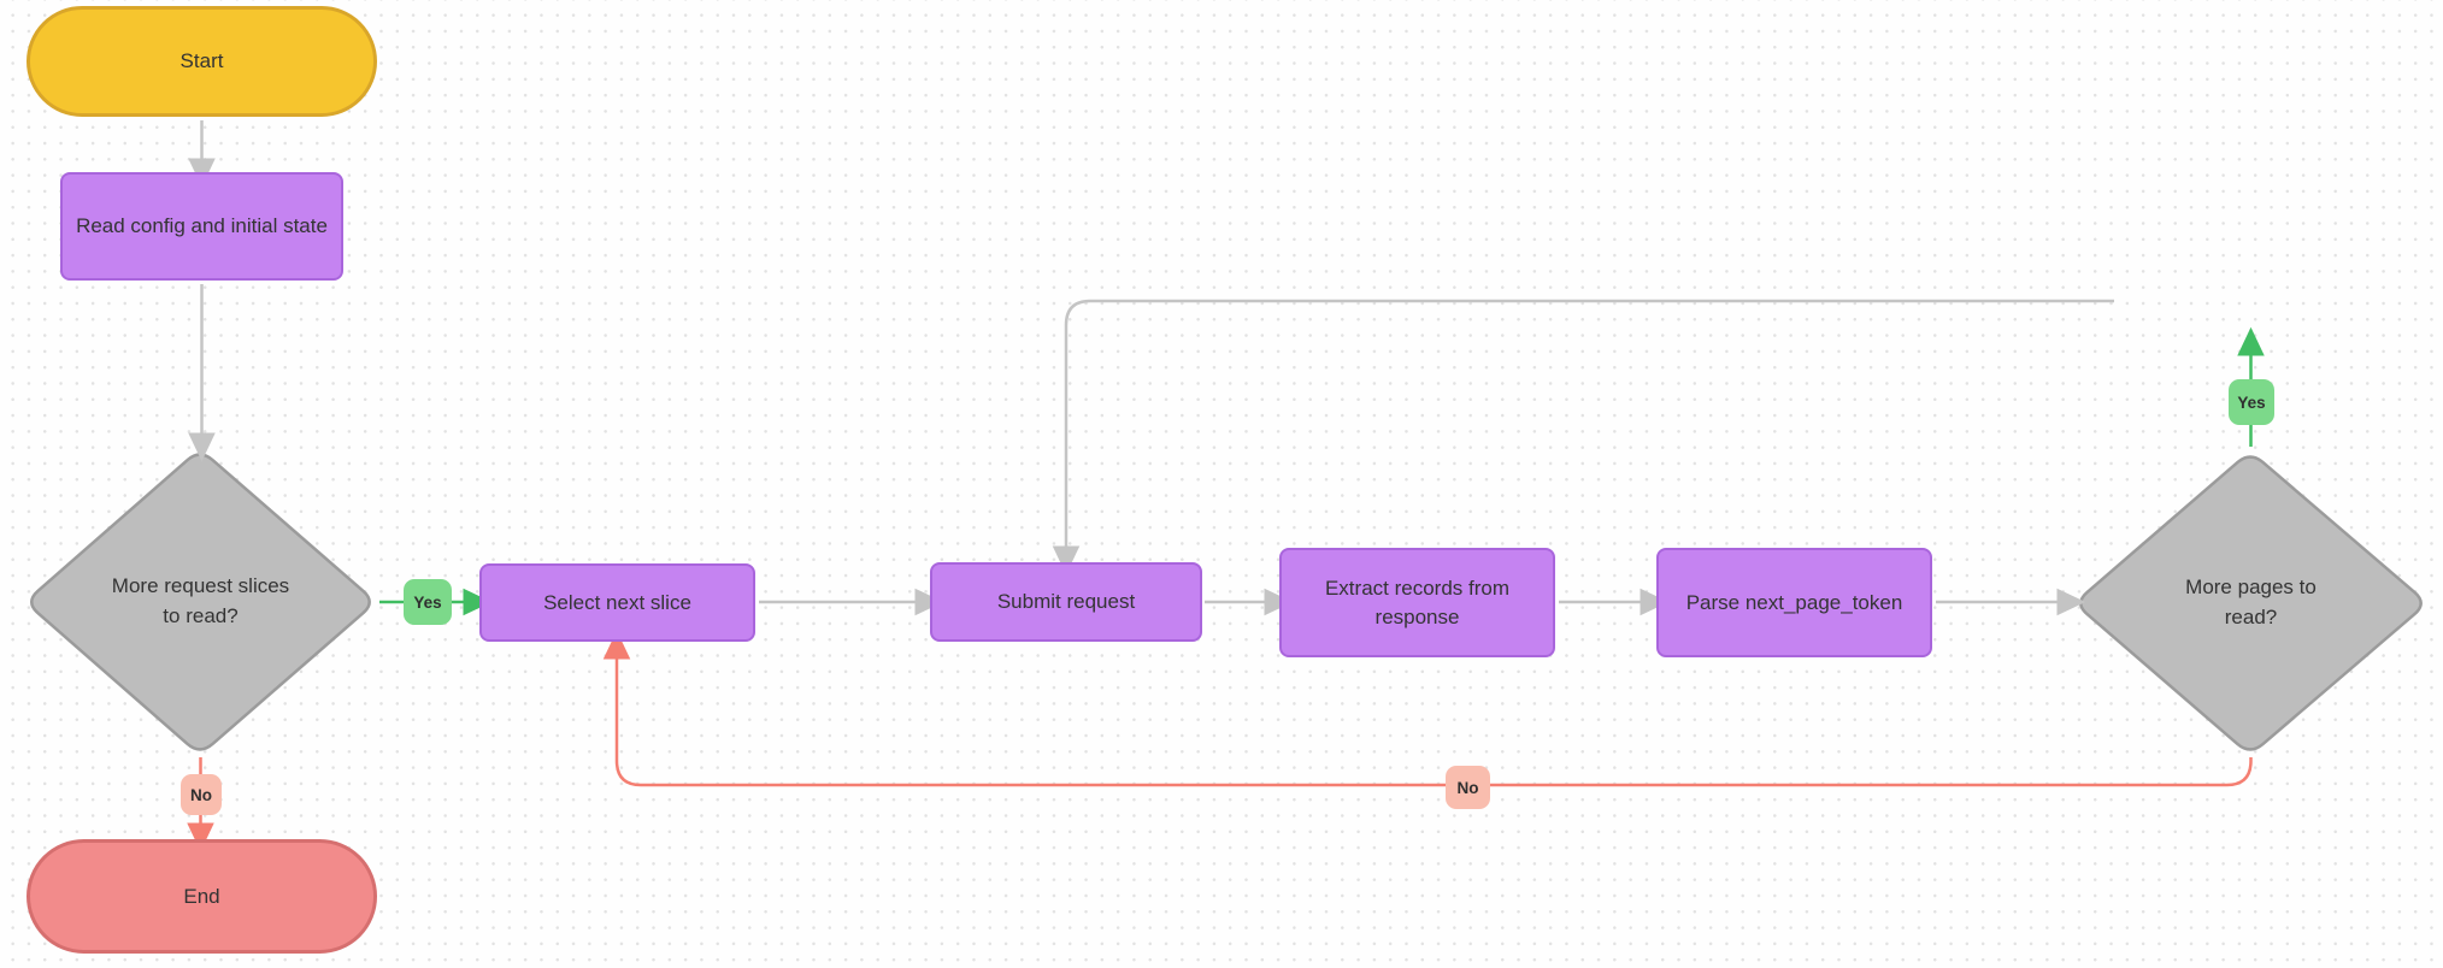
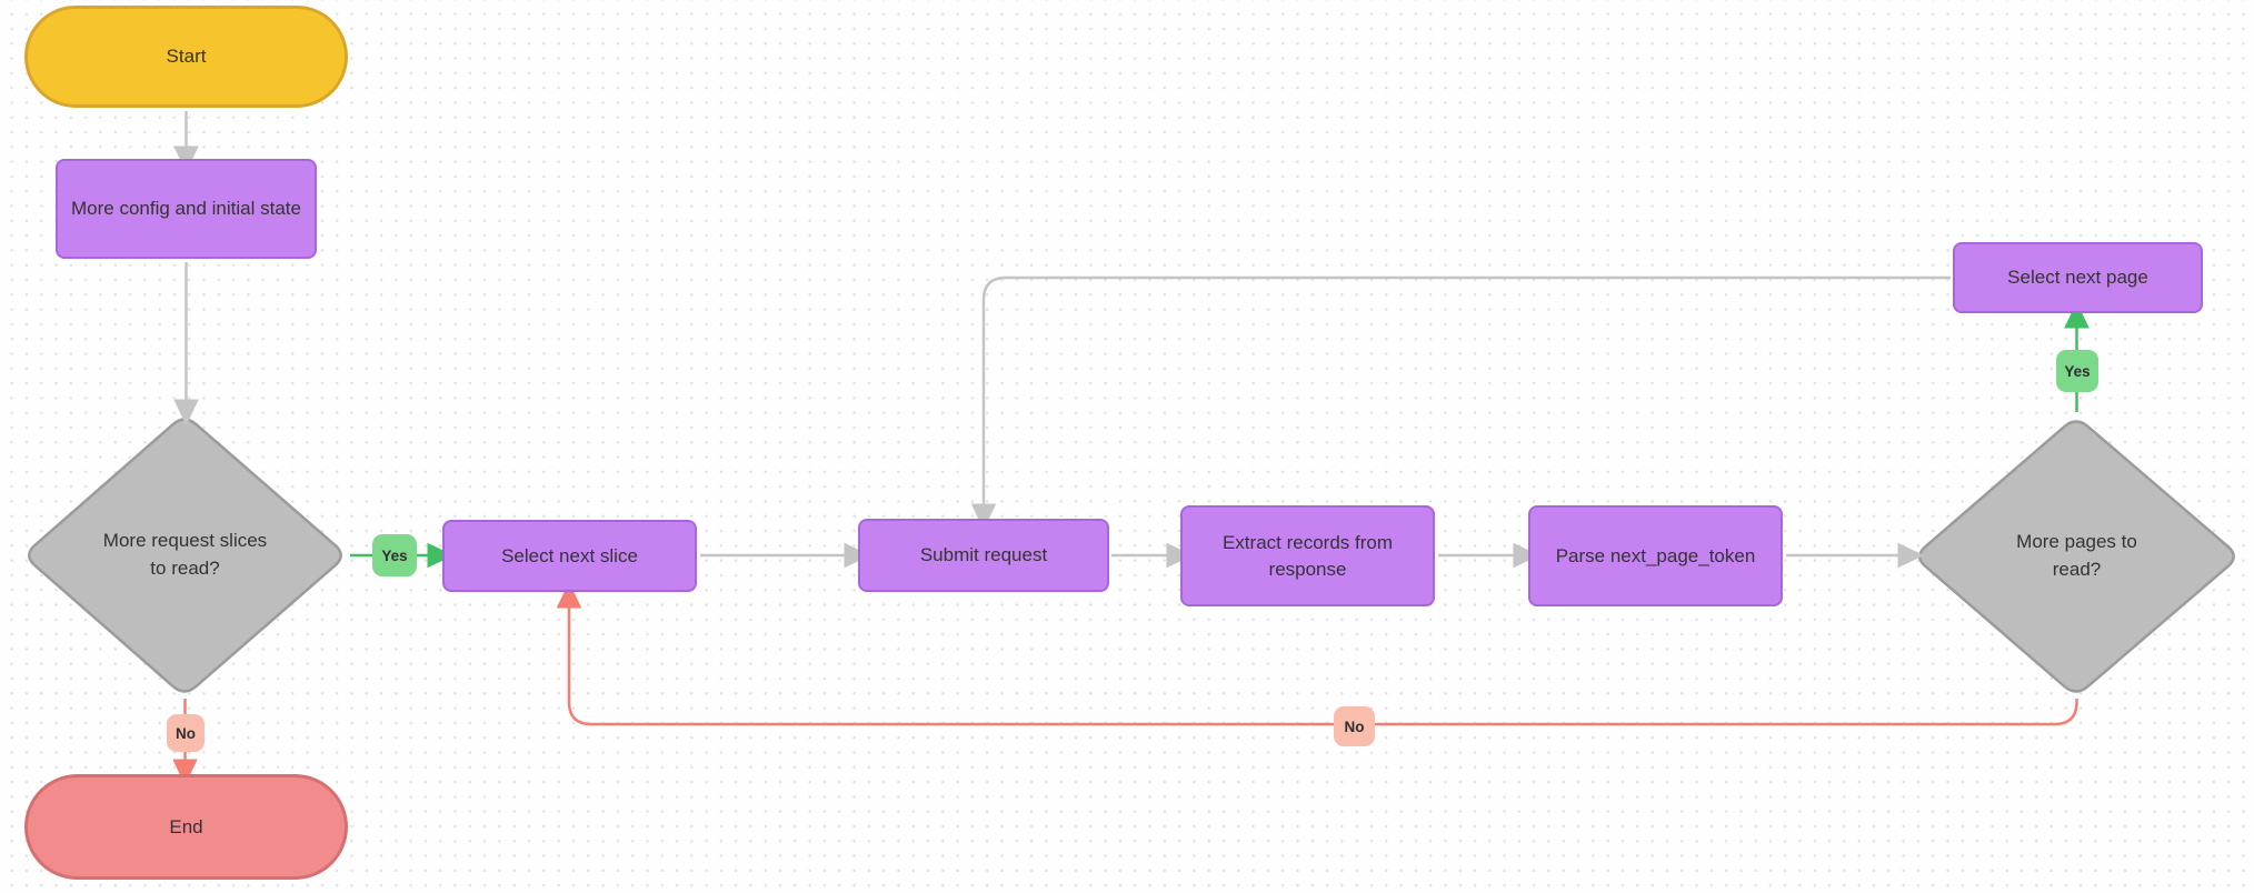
  Start
- Read config and initial state
+ More config and initial state
  Select next slice
  Submit request
  Extract records from response
  Parse next_page_token
+ Select next page
  End
  More request slices to read?
  More pages to read?
  Yes
  Yes
  No
  No
